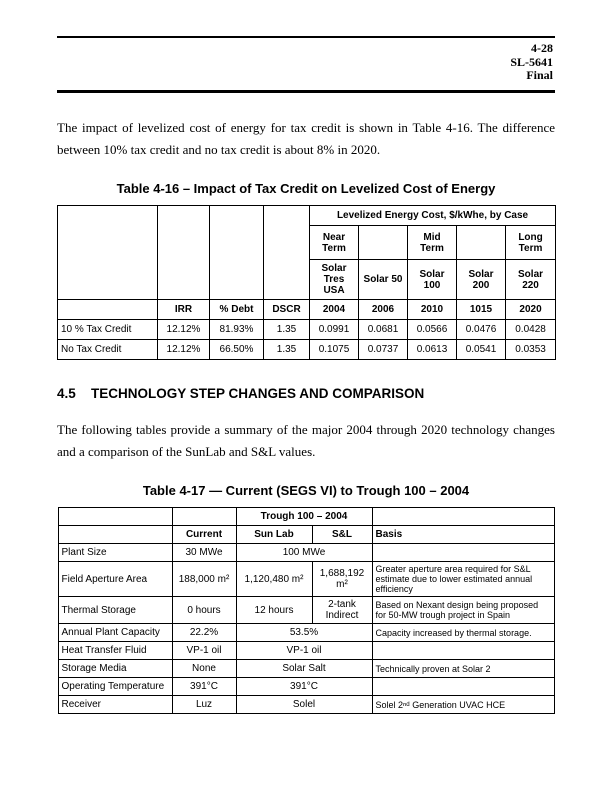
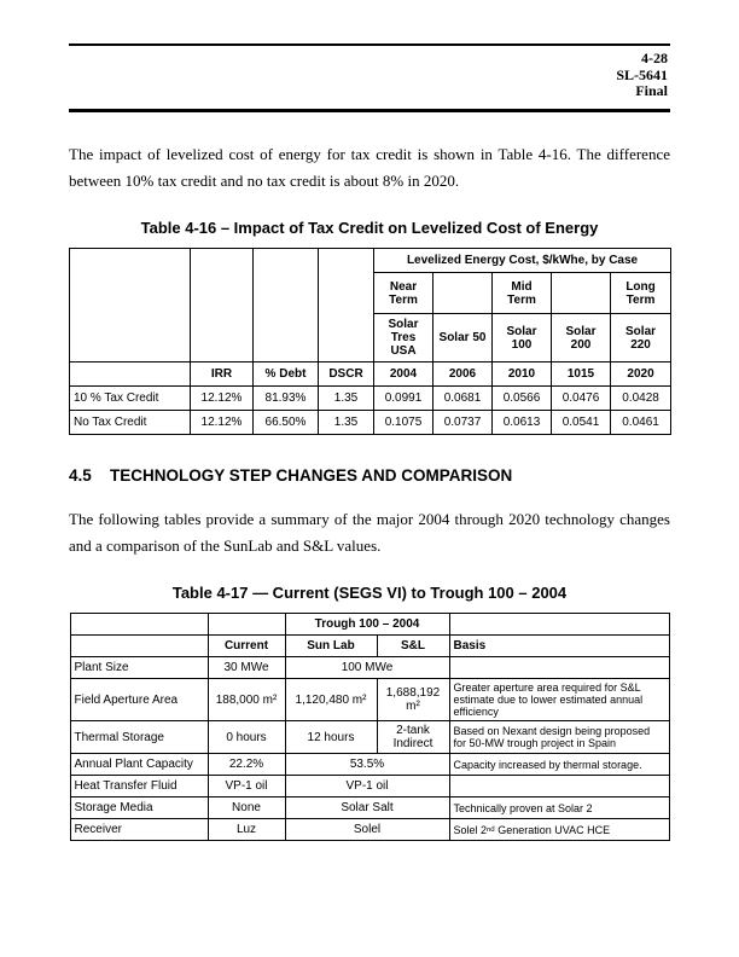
  4-28
  SL-5641
  Final
  The impact of levelized cost of energy for tax credit is shown in Table 4-16. The difference between 10% tax credit and no tax credit is about 8% in 2020.
  Table 4-16 – Impact of Tax Credit on Levelized Cost of Energy
  				Levelized Energy Cost, $/kWhe, by Case
  Near Term		Mid Term		Long Term
  Solar Tres USA	Solar 50	Solar 100	Solar 200	Solar 220
  	IRR	% Debt	DSCR	2004	2006	2010	1015	2020
  10 % Tax Credit	12.12%	81.93%	1.35	0.0991	0.0681	0.0566	0.0476	0.0428
- No Tax Credit	12.12%	66.50%	1.35	0.1075	0.0737	0.0613	0.0541	0.0353
+ No Tax Credit	12.12%	66.50%	1.35	0.1075	0.0737	0.0613	0.0541	0.0461
  4.5 TECHNOLOGY STEP CHANGES AND COMPARISON
  The following tables provide a summary of the major 2004 through 2020 technology changes and a comparison of the SunLab and S&L values.
  Table 4-17 — Current (SEGS VI) to Trough 100 – 2004
  		Trough 100 – 2004
  	Current	Sun Lab	S&L	Basis
  Plant Size	30 MWe	100 MWe
  Field Aperture Area	188,000 m²	1,120,480 m²	1,688,192 m²	Greater aperture area required for S&L estimate due to lower estimated annual efficiency
  Thermal Storage	0 hours	12 hours	2-tank Indirect	Based on Nexant design being proposed for 50-MW trough project in Spain
  Annual Plant Capacity	22.2%	53.5%	Capacity increased by thermal storage.
  Heat Transfer Fluid	VP-1 oil	VP-1 oil
  Storage Media	None	Solar Salt	Technically proven at Solar 2
- Operating Temperature	391°C	391°C
  Receiver	Luz	Solel	Solel 2ⁿᵈ Generation UVAC HCE
